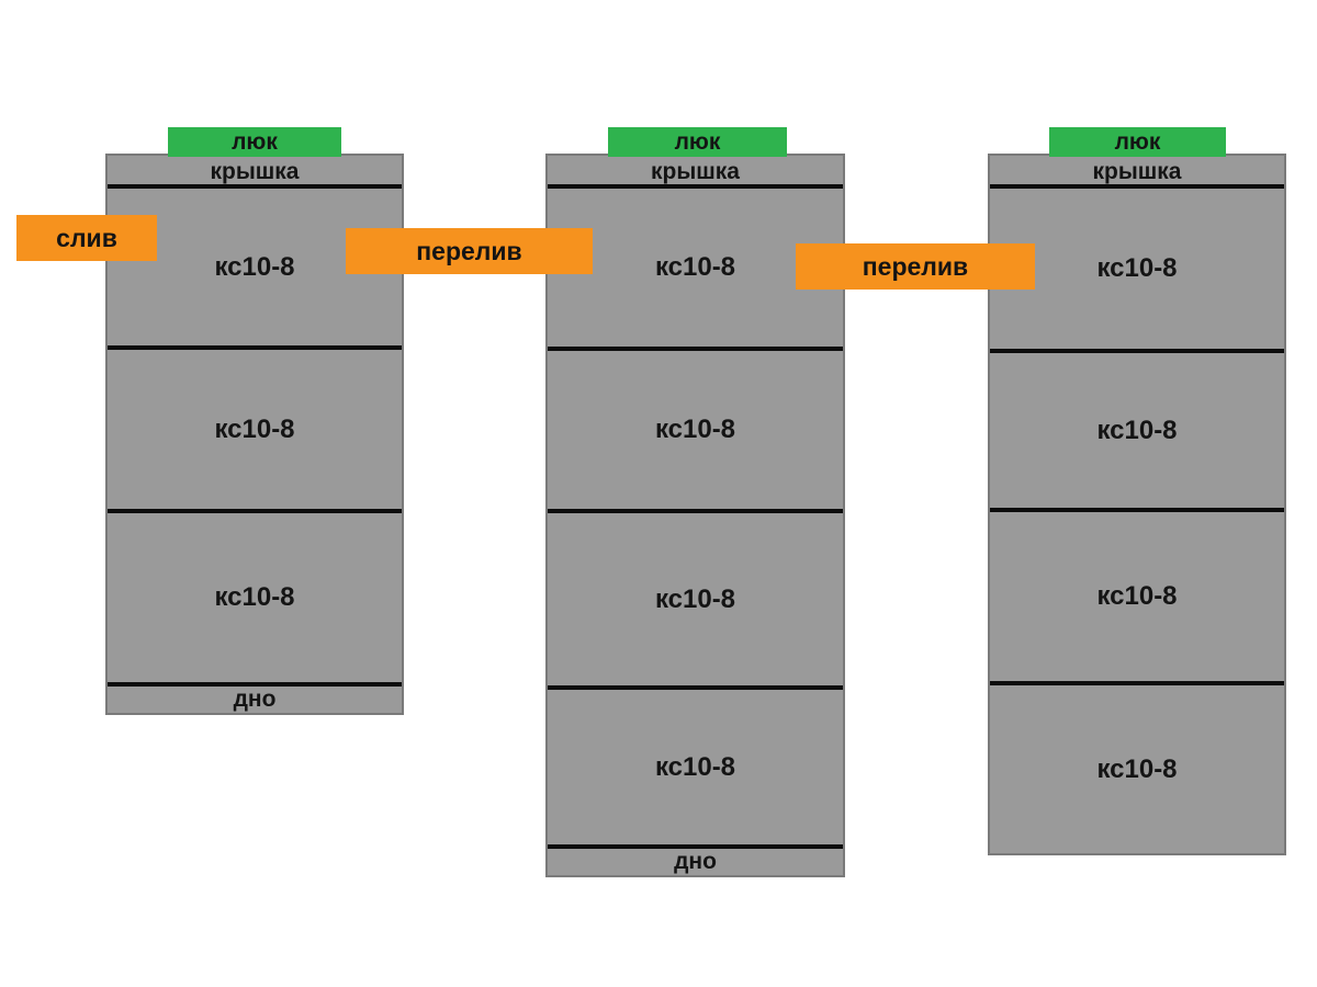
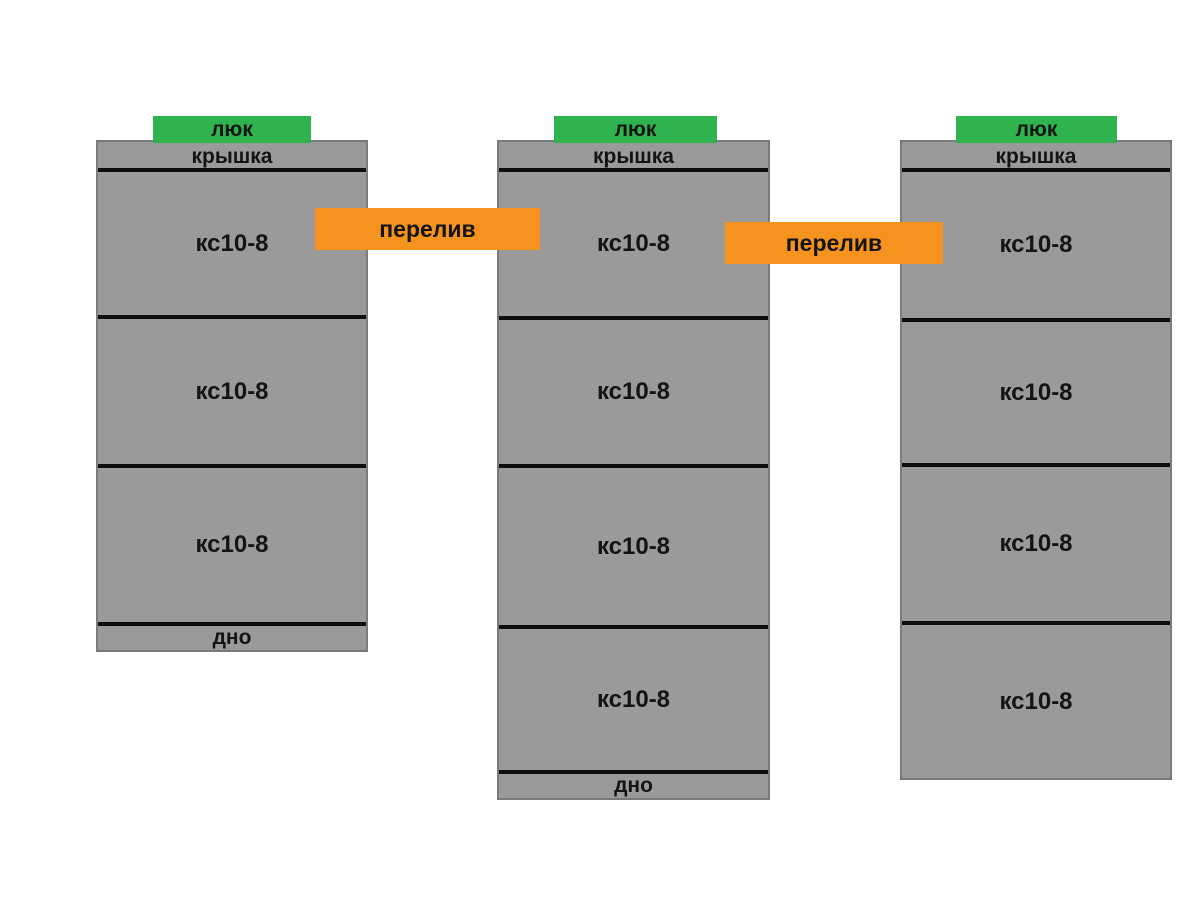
  люк
  люк
  люк
  крышка
  кс10-8
  кс10-8
  кс10-8
  дно
  крышка
  кс10-8
  кс10-8
  кс10-8
  кс10-8
  дно
  крышка
  кс10-8
  кс10-8
  кс10-8
  кс10-8
- слив
  перелив
  перелив
